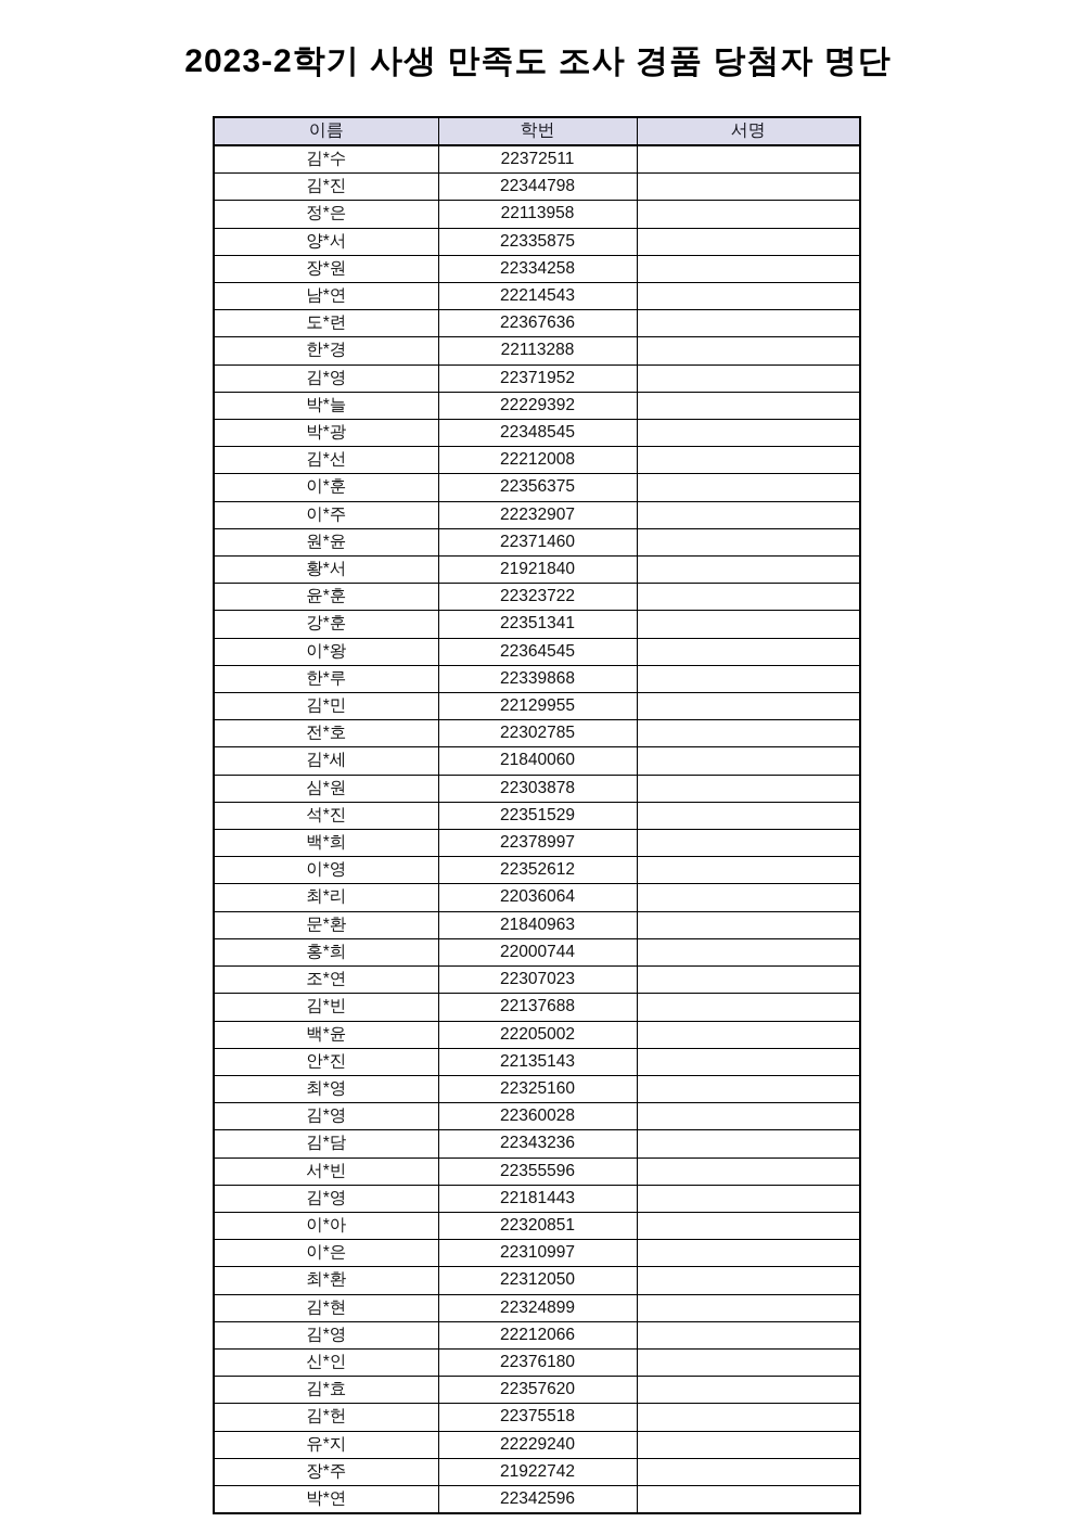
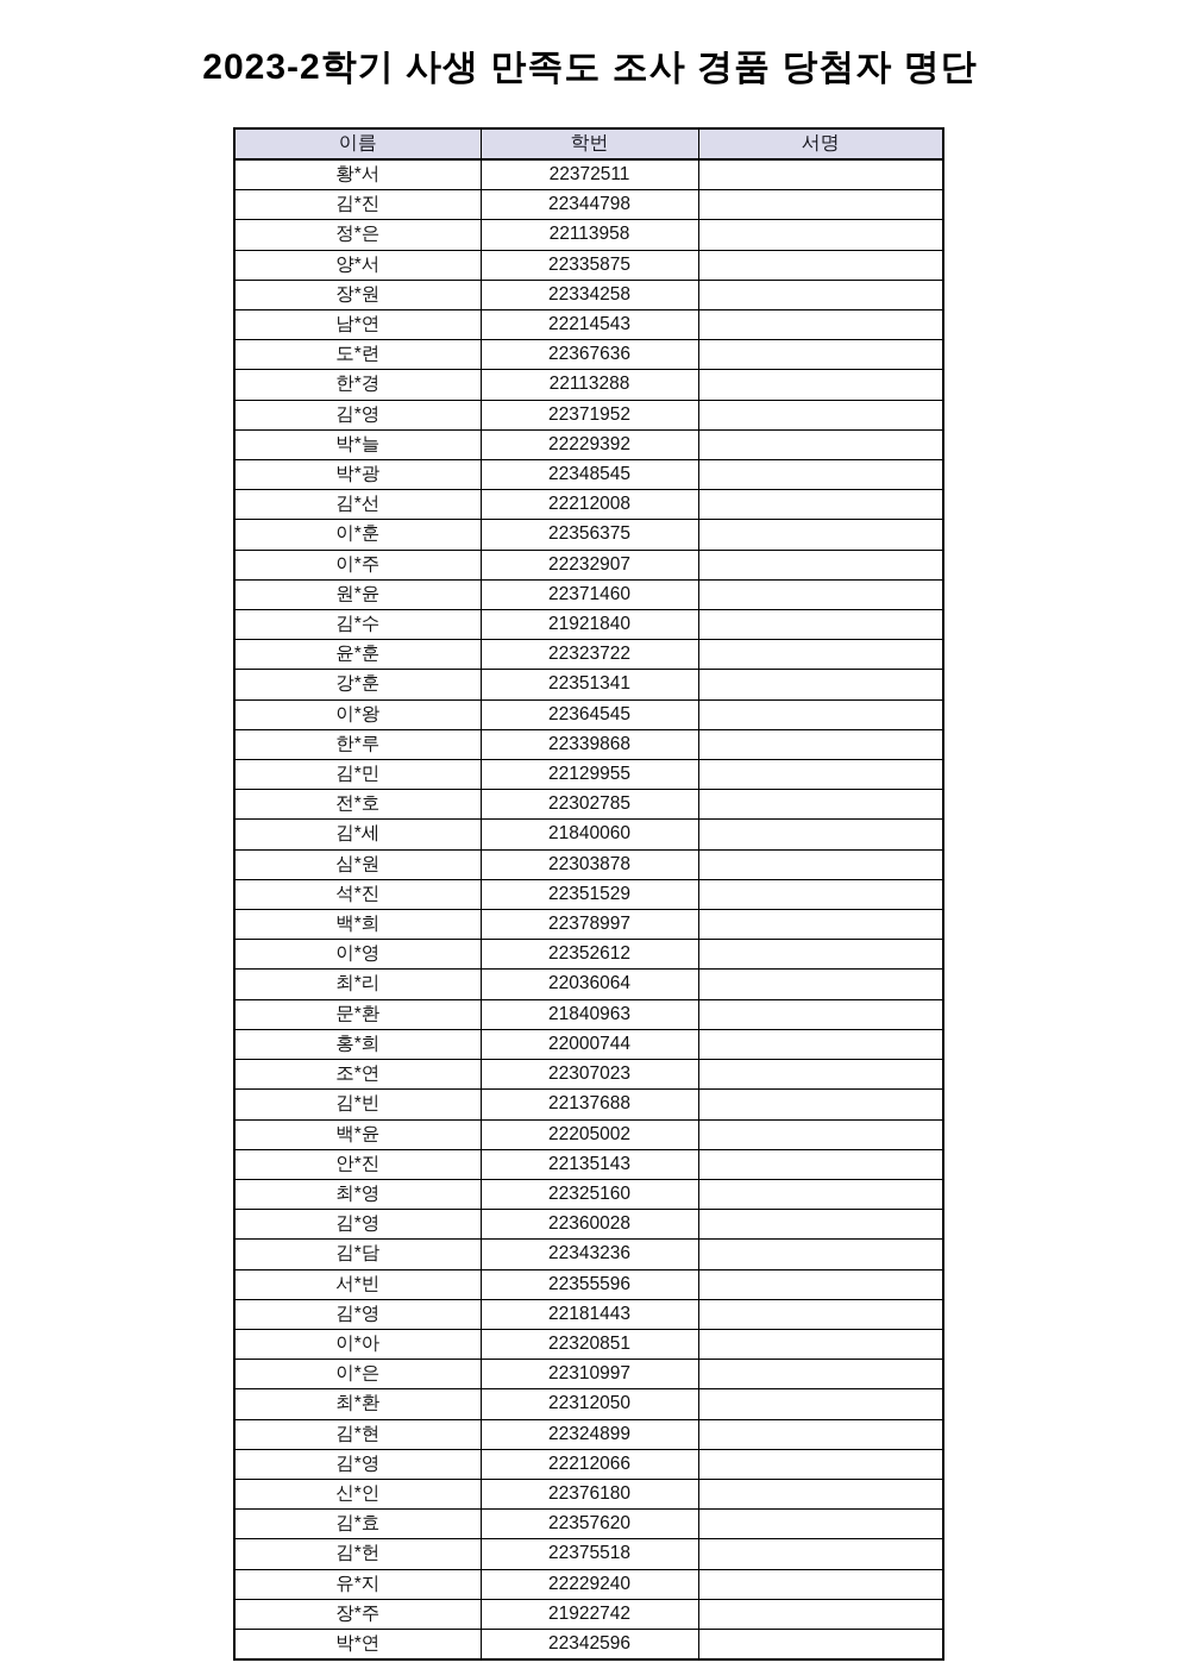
  2023-2학기 사생 만족도 조사 경품 당첨자 명단
  이름	학번	서명
- 김*수	22372511
+ 황*서	22372511
  김*진	22344798
  정*은	22113958
  양*서	22335875
  장*원	22334258
  남*연	22214543
  도*련	22367636
  한*경	22113288
  김*영	22371952
  박*늘	22229392
  박*광	22348545
  김*선	22212008
  이*훈	22356375
  이*주	22232907
  원*윤	22371460
- 황*서	21921840
+ 김*수	21921840
  윤*훈	22323722
  강*훈	22351341
  이*왕	22364545
  한*루	22339868
  김*민	22129955
  전*호	22302785
  김*세	21840060
  심*원	22303878
  석*진	22351529
  백*희	22378997
  이*영	22352612
  최*리	22036064
  문*환	21840963
  홍*희	22000744
  조*연	22307023
  김*빈	22137688
  백*윤	22205002
  안*진	22135143
  최*영	22325160
  김*영	22360028
  김*담	22343236
  서*빈	22355596
  김*영	22181443
  이*아	22320851
  이*은	22310997
  최*환	22312050
  김*현	22324899
  김*영	22212066
  신*인	22376180
  김*효	22357620
  김*헌	22375518
  유*지	22229240
  장*주	21922742
  박*연	22342596
